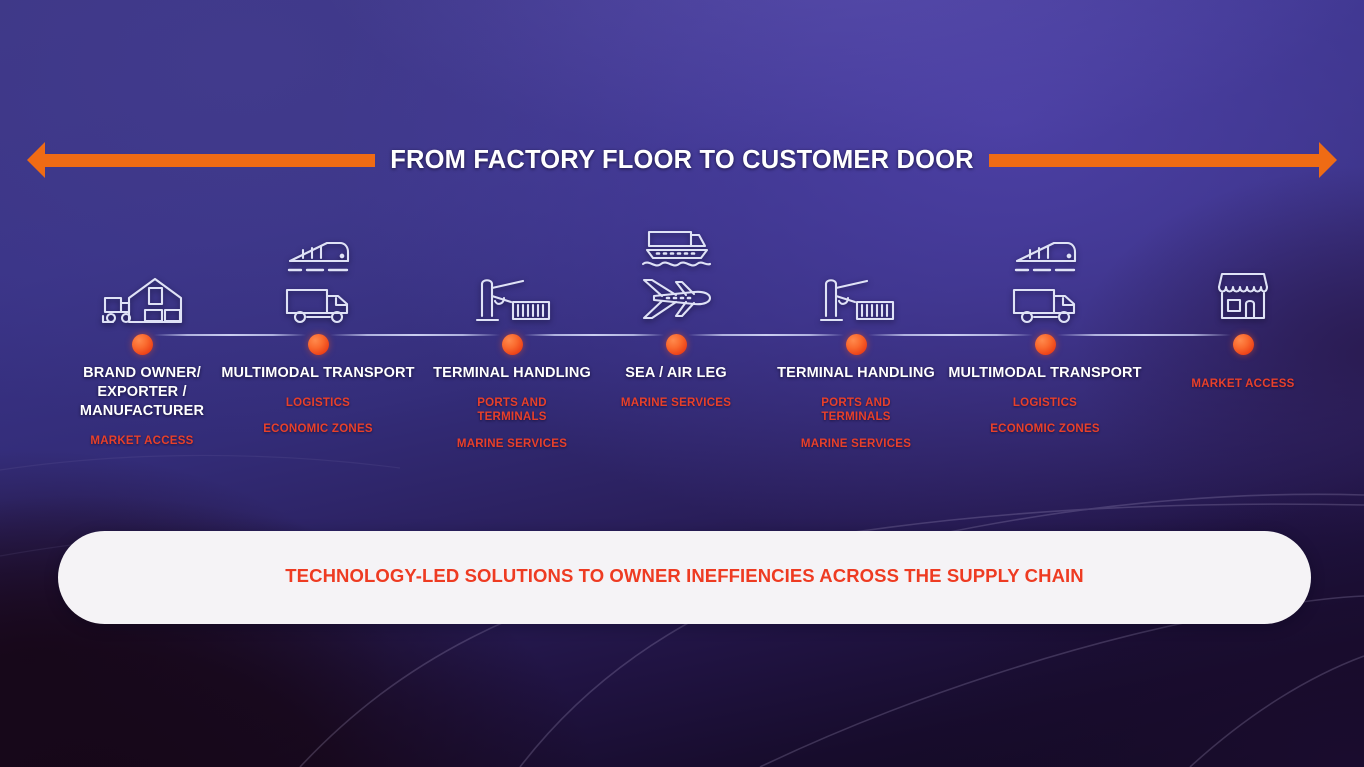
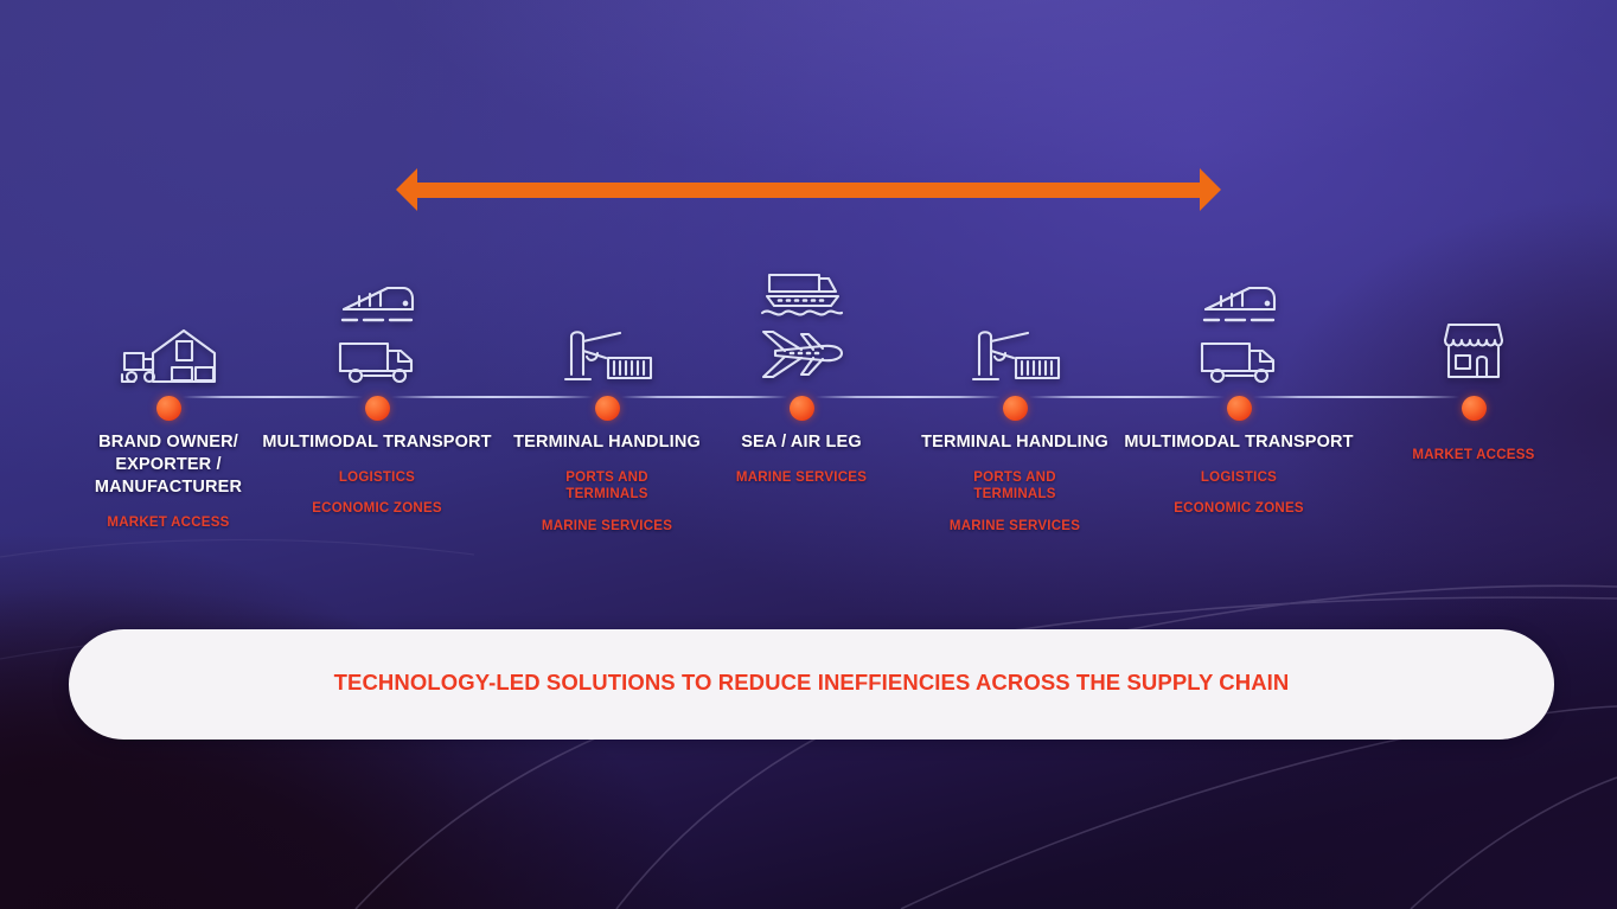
- FROM FACTORY FLOOR TO CUSTOMER DOOR
  BRAND OWNER/ EXPORTER / MANUFACTURER
  MARKET ACCESS
  MULTIMODAL TRANSPORT
  LOGISTICS
  ECONOMIC ZONES
  TERMINAL HANDLING
  PORTS AND
  TERMINALS
  MARINE SERVICES
  SEA / AIR LEG
  MARINE SERVICES
  TERMINAL HANDLING
  PORTS AND
  TERMINALS
  MARINE SERVICES
  MULTIMODAL TRANSPORT
  LOGISTICS
  ECONOMIC ZONES
  MARKET ACCESS
- TECHNOLOGY-LED SOLUTIONS TO OWNER INEFFIENCIES ACROSS THE SUPPLY CHAIN
+ TECHNOLOGY-LED SOLUTIONS TO REDUCE INEFFIENCIES ACROSS THE SUPPLY CHAIN
